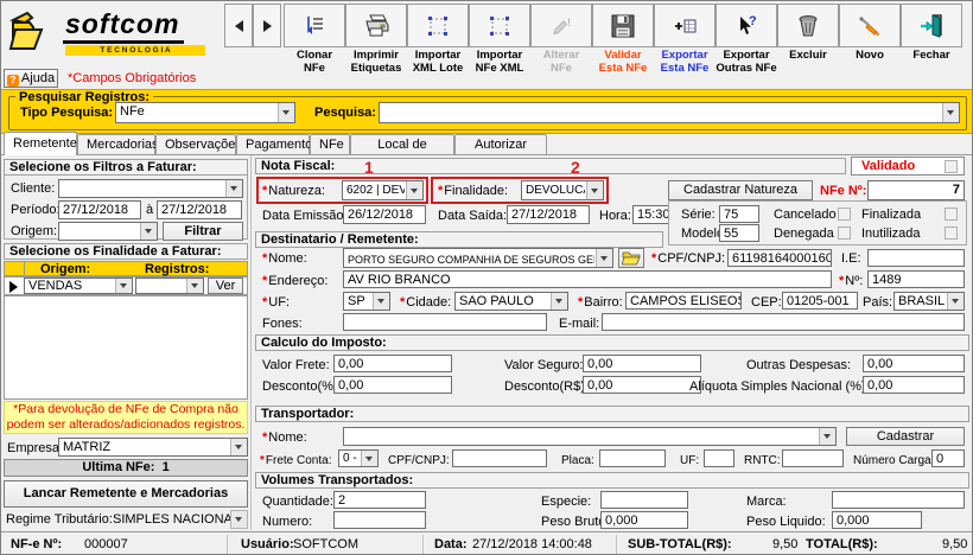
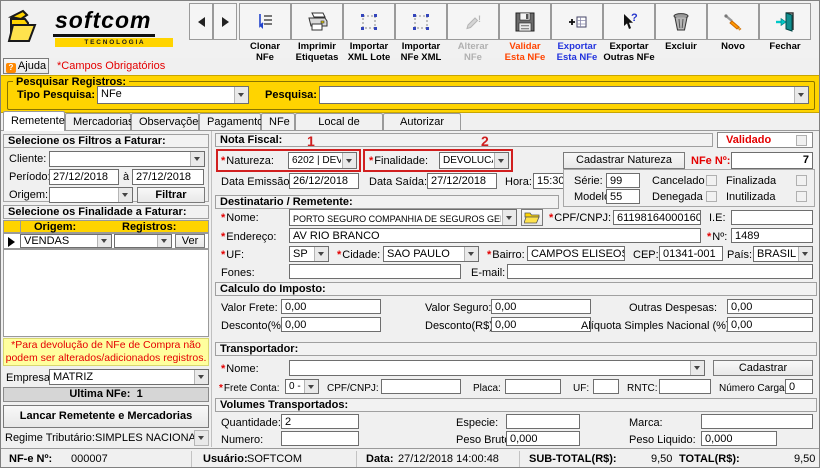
  softcom
  Clonar
  NFe
  Imprimir
  Etiquetas
  Importar
  XML Lote
  Importar
  NFe XML
  !
  Alterar
  NFe
  Validar
  Esta NFe
  Exportar
  Esta NFe
  ?
  Exportar
  Outras NFe
  Excluir
  Novo
  Fechar
  ? Ajuda
  *Campos Obrigatórios
  Pesquisar Registros:
  Tipo Pesquisa:
  NFe
  Pesquisa:
  Remetente
  Mercadoria
  Observaçõe
  Pagament
  NFe
  Autorizar
  Selecione os Filtros a Faturar:
  Cliente:
  Período
  27/12/2018
  à
  27/12/2018
  Origem:
  Filtrar
  Selecione os Finalidade a Faturar:
  Origem:
  Registros:
  VENDAS
  Ver
  *Para devolução de NFe de Compra não
  podem ser alterados/adicionados registros.
  Empresa
  MATRIZ
  Ultima NFe: 1
  Lancar Remetente e Mercadorias
  Regime Tributário:
  SIMPLES NACIONA
  Nota Fiscal:
  Validado
  1
  2
  *Natureza:
  6202 | DEV
  *Finalidade:
  DEVOLUC
  Cadastrar Natureza
  NFe Nº:
  7
  Data Emissão
  26/12/2018
  Data Saída:
  27/12/2018
  Hora:
  15:30
  Série:
- 75
+ 99
  Cancelado
  Finalizada
  Model
  55
  Denegada
  Inutilizada
  Destinatario / Remetente:
  *Nome:
  PORTO SEGURO COMPANHIA DE SEGUROS GE
  *CPF/CNPJ:
  61198164000160
  I.E:
  *Endereço:
  AV RIO BRANCO
  *Nº:
  1489
  *UF:
  SP
  *Cidade:
  SAO PAULO
  *Bairro:
  CAMPOS ELISEO
  CEP:
- 01205-001
+ 01341-001
  País:
  BRASIL
  Fones:
  E-mail:
  Calculo do Imposto:
  Valor Frete:
  0,00
  Valor Seguro:
  0,00
  Outras Despesas:
  0,00
  Desconto(%
  0,00
  Desconto(R$
  0,00
  Alíquota Simples Nacional (%
  0,00
  Transportador:
  *Nome:
  Cadastrar
  *Frete Conta:
  0 -
  CPF/CNPJ:
  Placa:
  UF:
  RNTC:
  Número Carga
  0
  Volumes Transportados:
  Quantidade:
  2
  Especie:
  Marca:
  Numero:
  Peso Brut
  0,000
  Peso Liquido:
  0,000
  NF-e Nº:
  000007
  Usuário:
  SOFTCOM
  Data:
  27/12/2018 14:00:48
  SUB-TOTAL(R$):
  9,50
  TOTAL(R$):
  9,50
